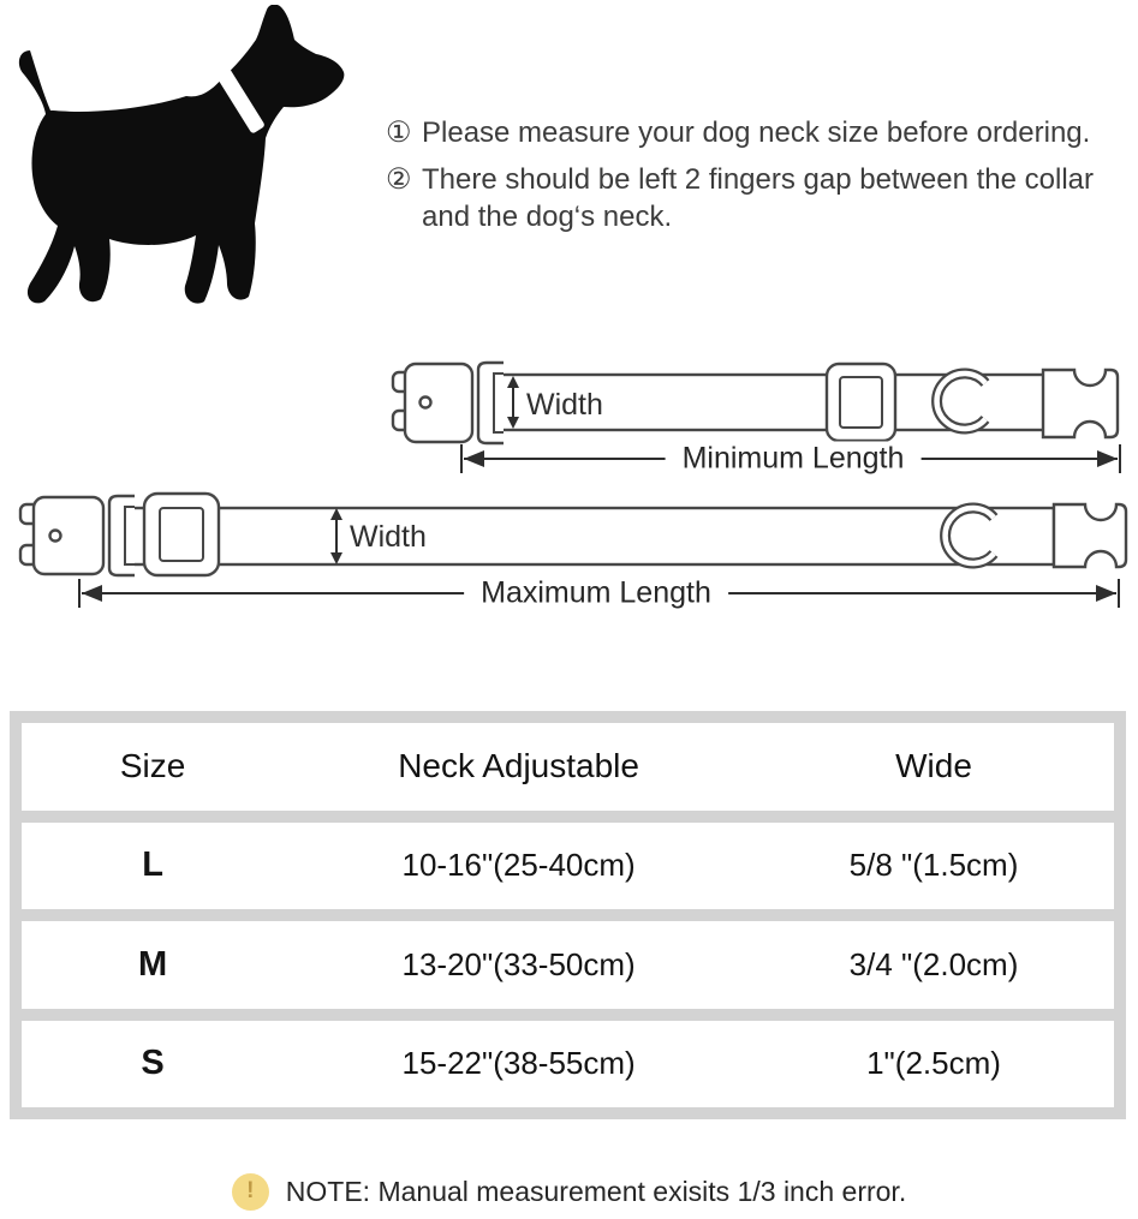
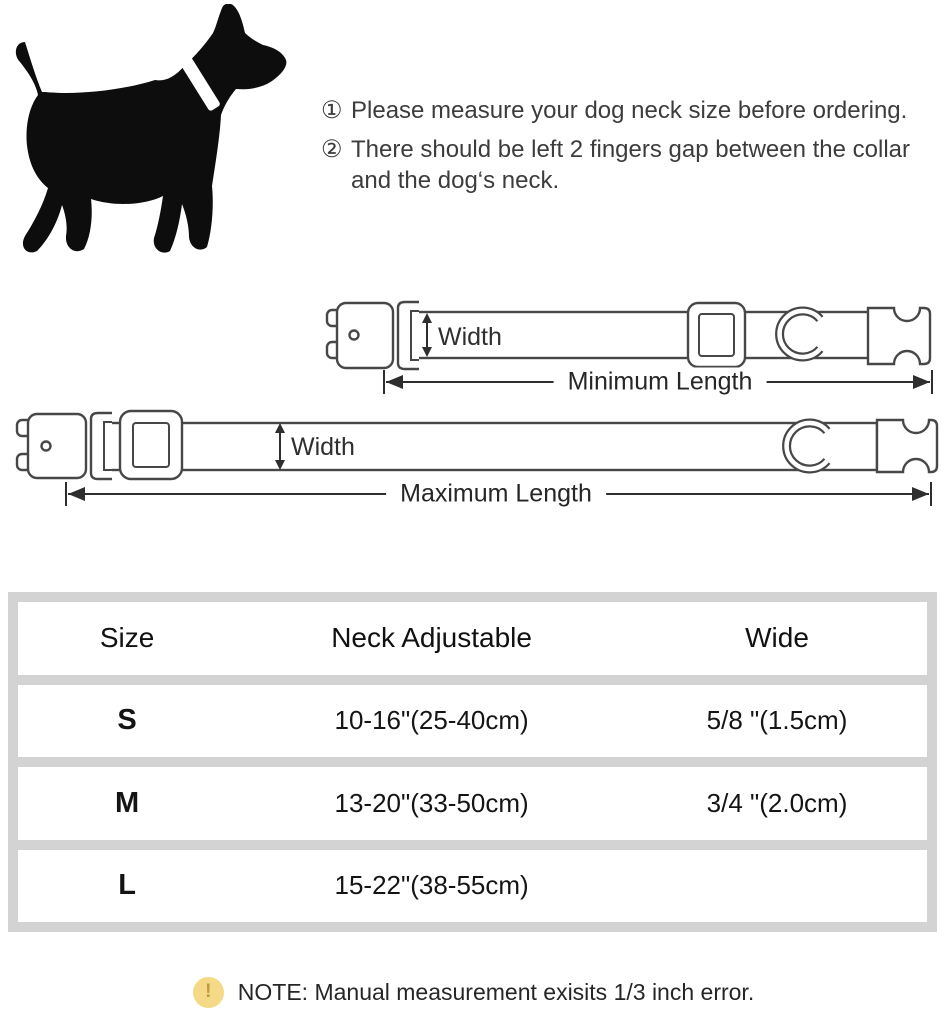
  ①
  Please measure your dog neck size before ordering.
  ②
  There should be left 2 fingers gap between the collar and the dog‘s neck.
  Width
  Minimum Length
  Width
  Maximum Length
  Size
  Neck Adjustable
  Wide
- L
+ S
  10-16"(25-40cm)
  5/8 "(1.5cm)
  M
  13-20"(33-50cm)
  3/4 "(2.0cm)
- S
+ L
  15-22"(38-55cm)
- 1"(2.5cm)
  !
  NOTE: Manual measurement exisits 1/3 inch error.
